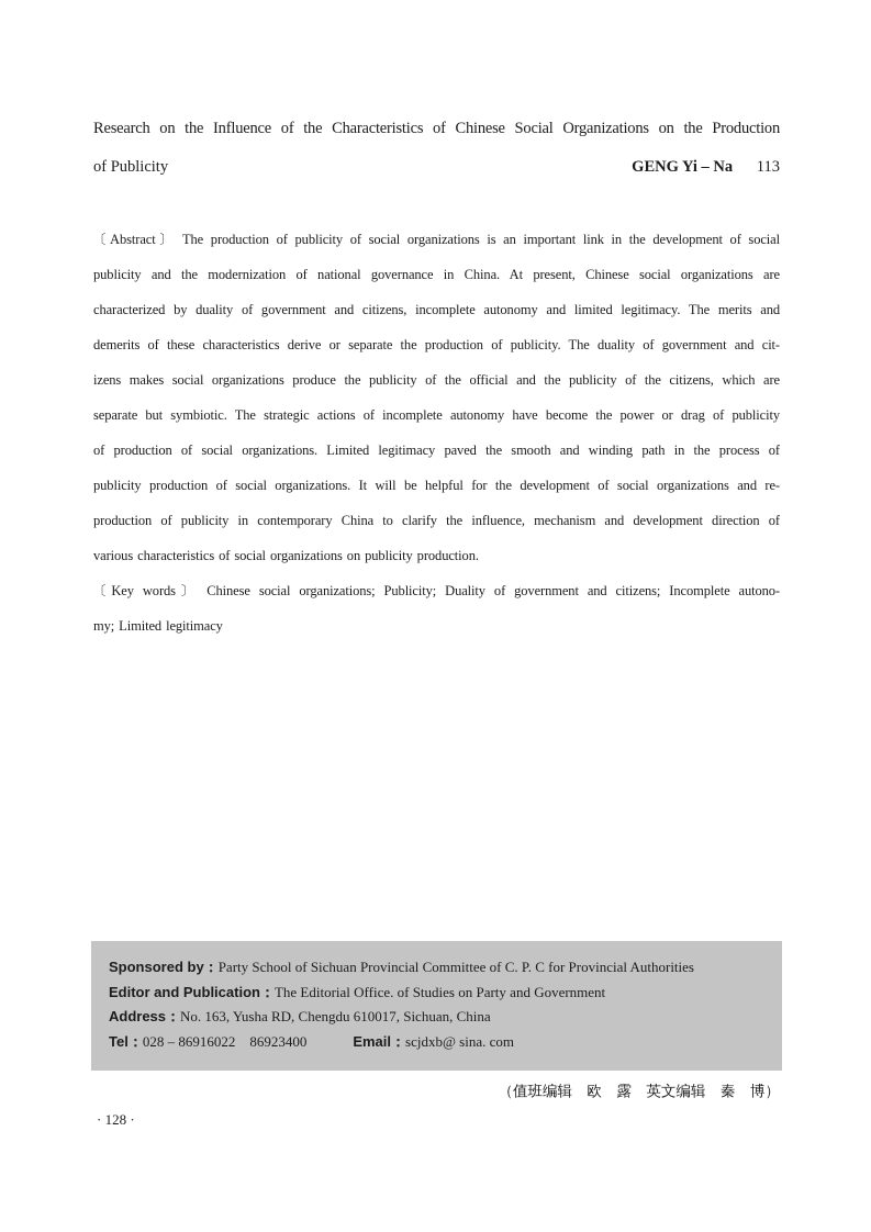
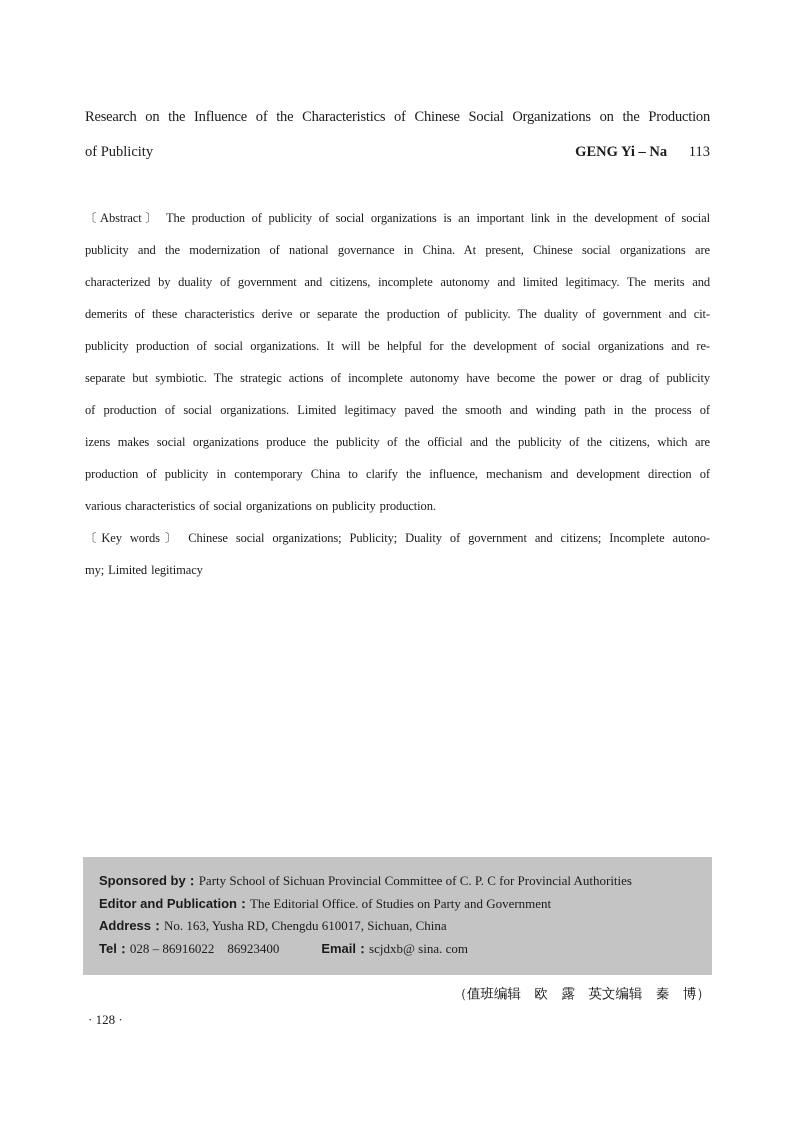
  Research on the Influence of the Characteristics of Chinese Social Organizations on the Production
  of Publicity
  GENG Yi – Na 113
  〔Abstract〕 The production of publicity of social organizations is an important link in the development of social
  publicity and the modernization of national governance in China. At present, Chinese social organizations are
  characterized by duality of government and citizens, incomplete autonomy and limited legitimacy. The merits and
  demerits of these characteristics derive or separate the production of publicity. The duality of government and cit-
- izens makes social organizations produce the publicity of the official and the publicity of the citizens, which are
+ publicity production of social organizations. It will be helpful for the development of social organizations and re-
  separate but symbiotic. The strategic actions of incomplete autonomy have become the power or drag of publicity
  of production of social organizations. Limited legitimacy paved the smooth and winding path in the process of
- publicity production of social organizations. It will be helpful for the development of social organizations and re-
+ izens makes social organizations produce the publicity of the official and the publicity of the citizens, which are
  production of publicity in contemporary China to clarify the influence, mechanism and development direction of
  various characteristics of social organizations on publicity production.
  〔Key words〕 Chinese social organizations; Publicity; Duality of government and citizens; Incomplete autono-
  my; Limited legitimacy
  Sponsored by：Party School of Sichuan Provincial Committee of C. P. C for Provincial Authorities
  Editor and Publication：The Editorial Office. of Studies on Party and Government
  Address：No. 163, Yusha RD, Chengdu 610017, Sichuan, China
  Tel：028 – 86916022 86923400 Email：scjdxb@ sina. com
  （值班编辑 欧 露 英文编辑 秦 博）
  · 128 ·
